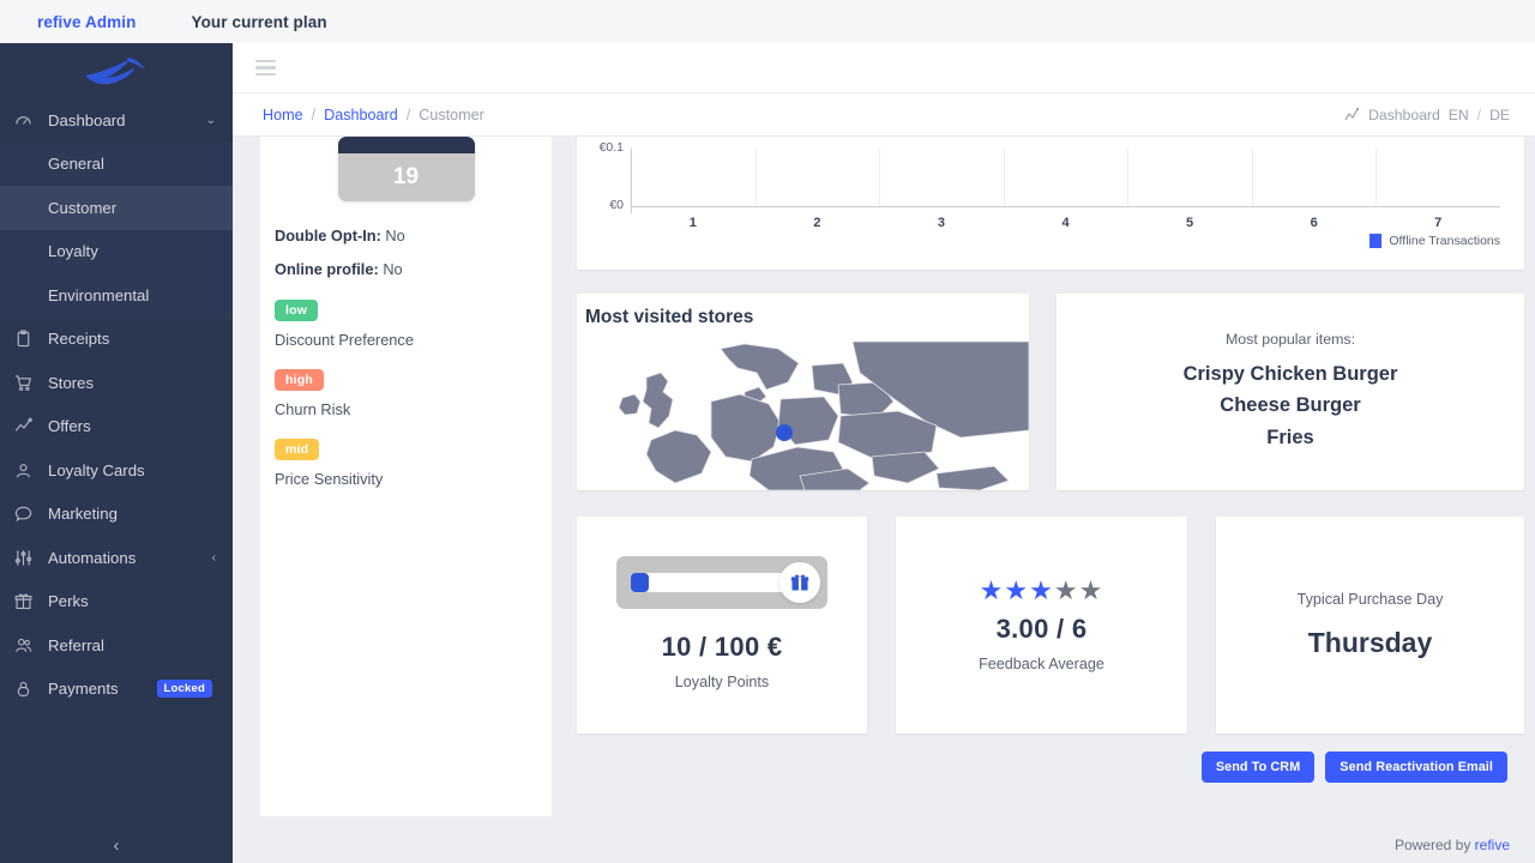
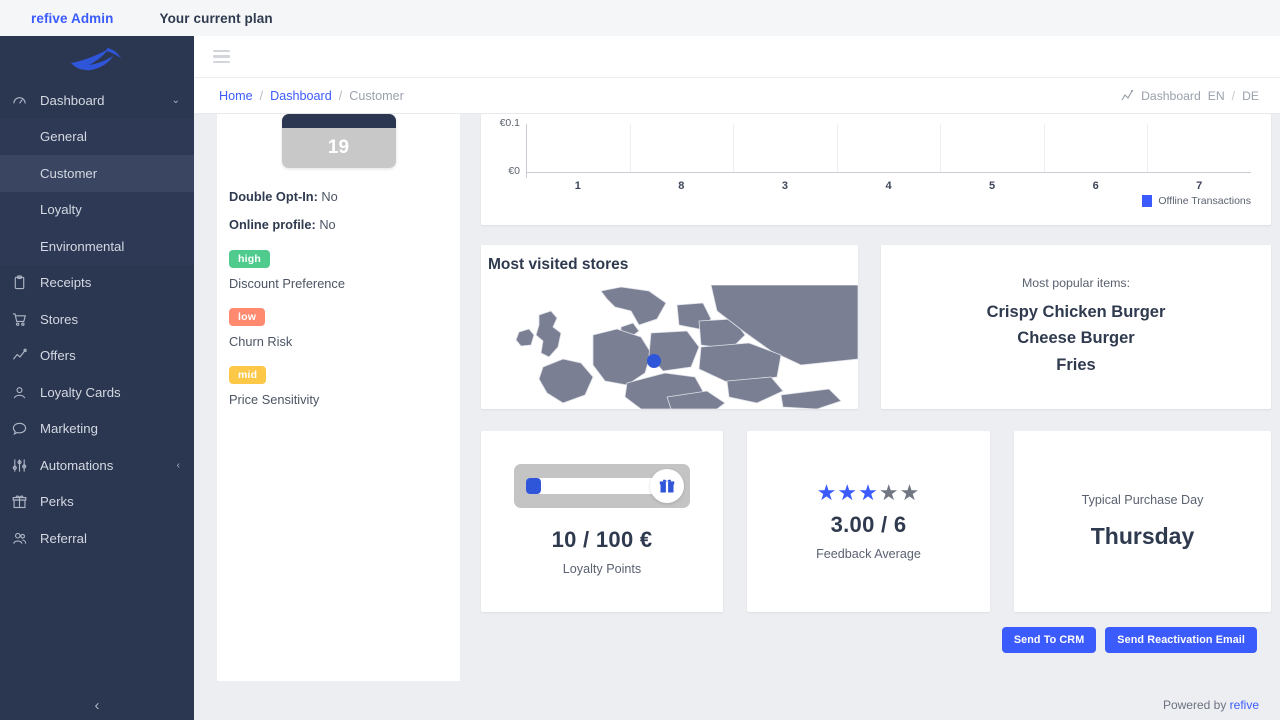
  refive Admin
  Your current plan
  Dashboard
  ⌄
  General
  Customer
  Loyalty
  Environmental
  Receipts
  Stores
  Offers
  Loyalty Cards
  Marketing
  Automations
  ‹
  Perks
  Referral
- Payments
- Locked
  ‹
  Home
  /
  Dashboard
  /
  Customer
  Dashboard
  EN
  /
  DE
  19
  Double Opt-In: No
  Online profile: No
- low
+ high
  Discount Preference
- high
+ low
  Churn Risk
  mid
  Price Sensitivity
  Offline Transactions
  €0.1
  €0
  1
- 2
+ 8
  3
  4
  5
  6
  7
  Most visited stores
  Most popular items:
  Crispy Chicken Burger
  Cheese Burger
  Fries
  10 / 100 €
  Loyalty Points
  ★★★★★
  3.00 / 6
  Feedback Average
  Typical Purchase Day
  Thursday
  Send To CRM
  Send Reactivation Email
  Powered by refive
